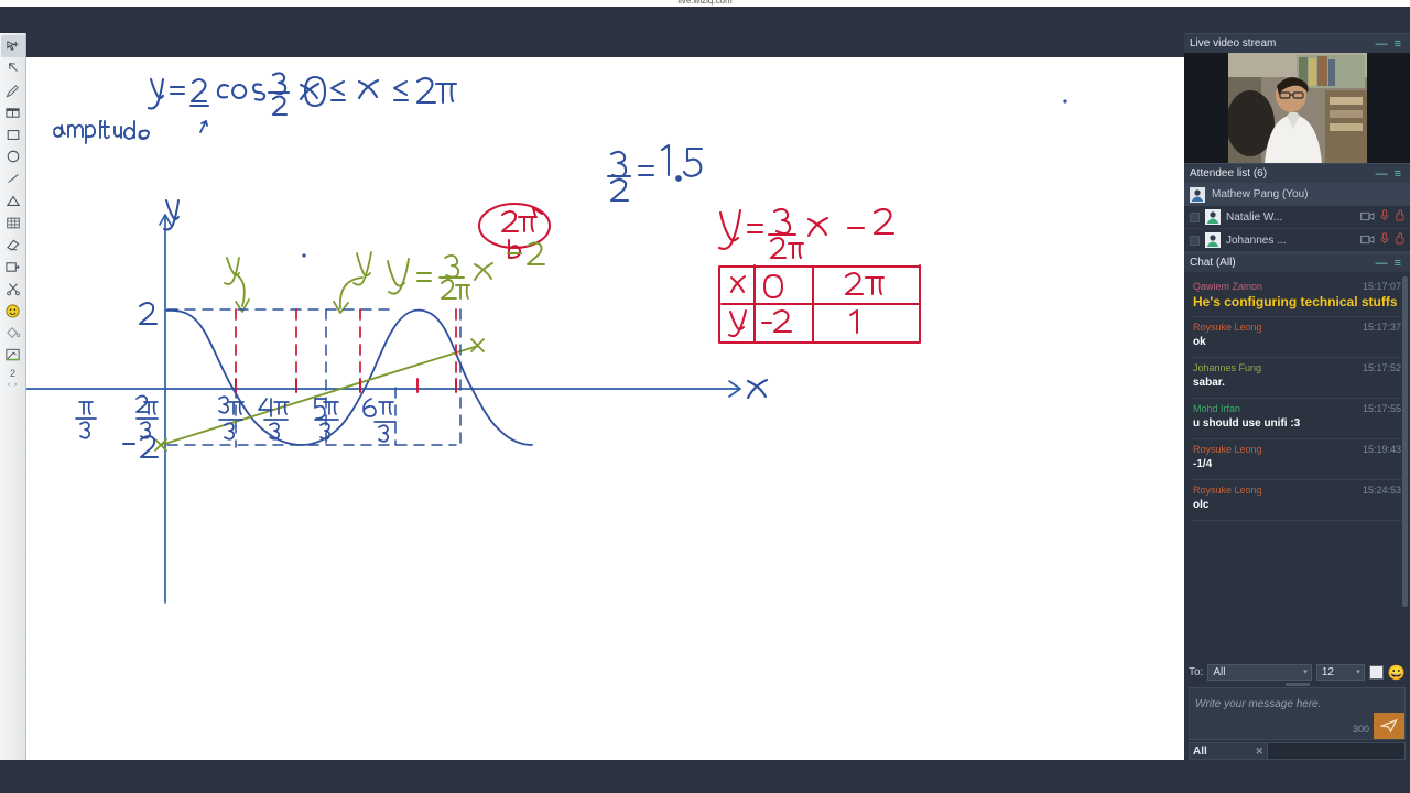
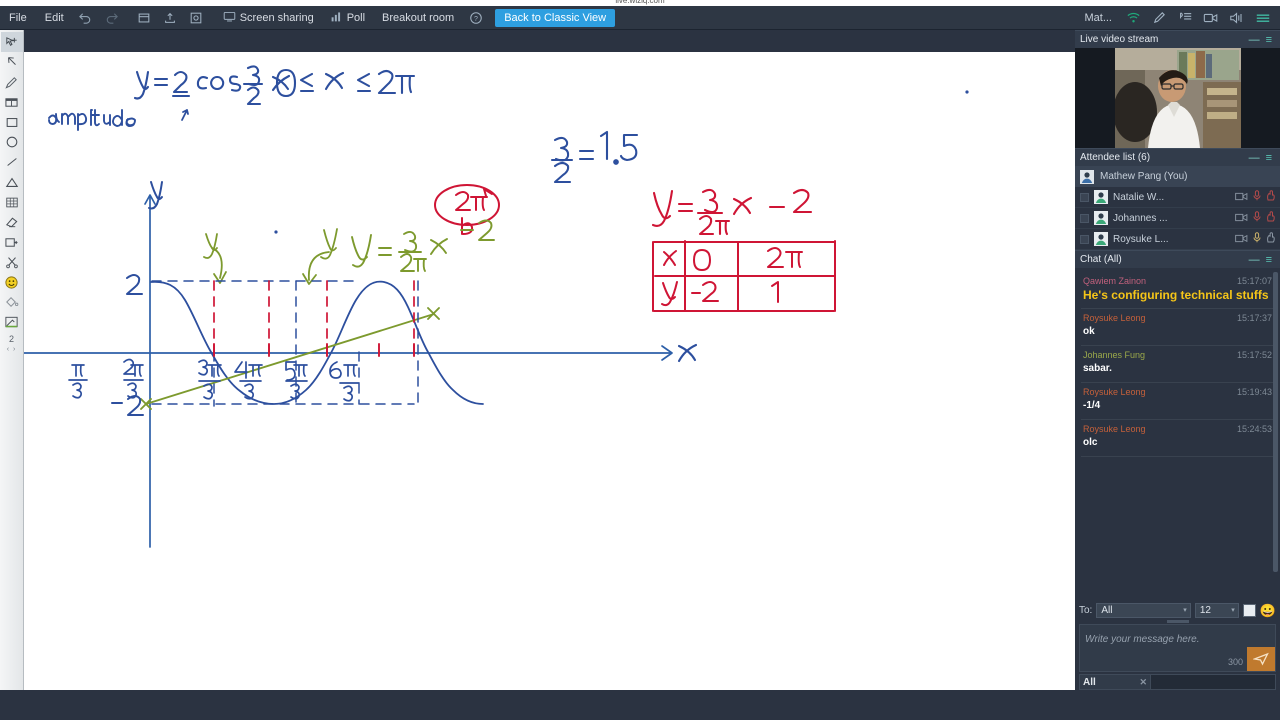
  live.wiziq.com
+ File
+ Edit
+ Screen sharing
+ Poll
+ Breakout room
+ Back to Classic View
+ Mat...
  2
  Live video stream
  —
  ≡
  Attendee list (6)
  —
  ≡
  Mathew Pang (You)
  Natalie W...
  Johannes ...
+ Roysuke L...
  Chat (All)
  —
  ≡
  Qawiem Zainon
  15:17:07
  He's configuring technical stuffs
  Roysuke Leong
  15:17:37
  ok
  Johannes Fung
  15:17:52
  sabar.
- Mohd Irfan
- 15:17:55
- u should use unifi :3
  Roysuke Leong
  15:19:43
  -1/4
  Roysuke Leong
  15:24:53
  olc
  To:
  All
  12
  😀
  Write your message here.
  300
  All
  ✕
